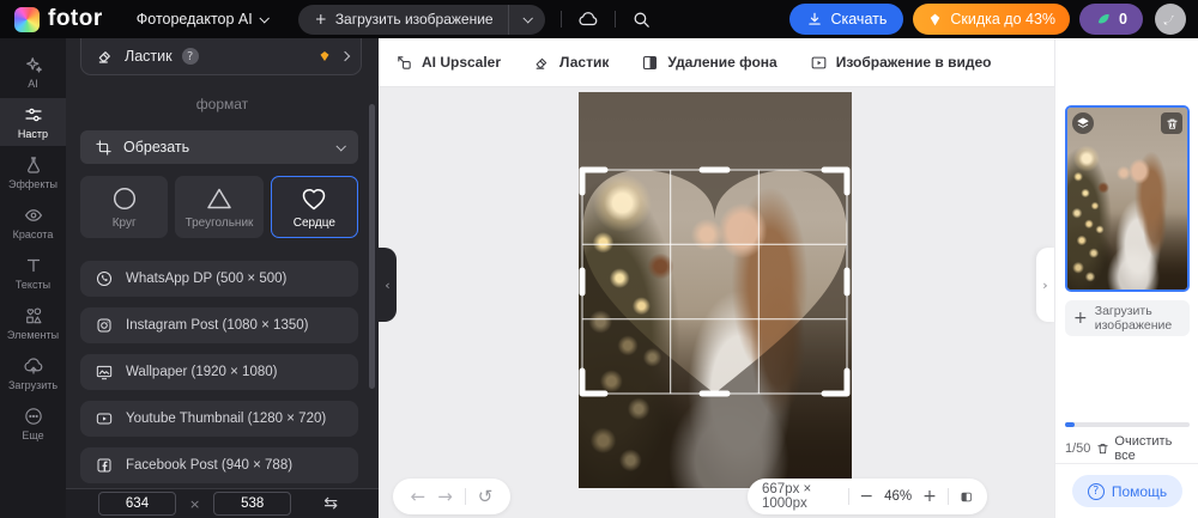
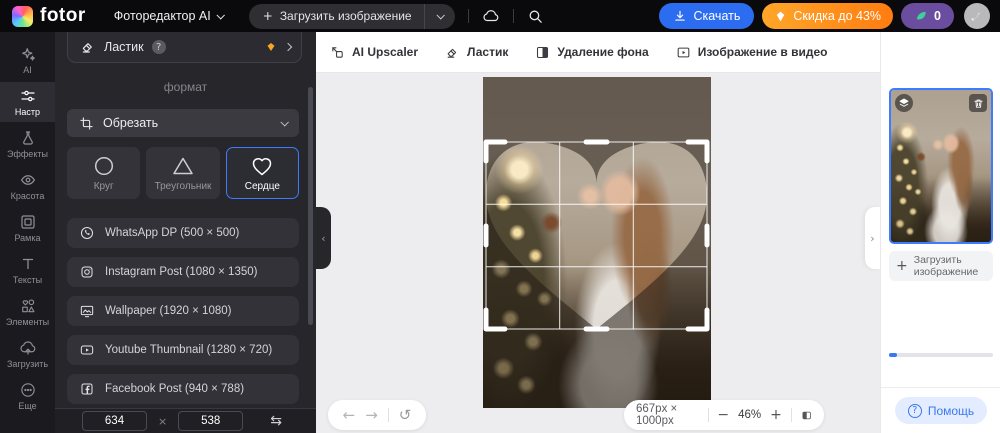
  fotor
  Фоторедактор AI
  +
  Загрузить изображение
  Скачать
  Скидка до 43%
  0
  AI
  Настр
  Эффекты
  Красота
+ Рамка
  Тексты
  Элементы
  Загрузить
  Еще
  Ластик
  ?
  формат
  Обрезать
  Круг
  Треугольник
  Сердце
  WhatsApp DP (500 × 500)
  Instagram Post (1080 × 1350)
  Wallpaper (1920 × 1080)
  Youtube Thumbnail (1280 × 720)
  Facebook Post (940 × 788)
  634
  ×
  538
  ⇆
  ‹
  AI Upscaler
  Ластик
  Удаление фона
  Изображение в видео
  ←
  →
  ↺
  667px × 1000px
  −
  46%
  +
  ›
  +
  Загрузить изображение
- 1/50
- Очистить все
  ?
  Помощь
